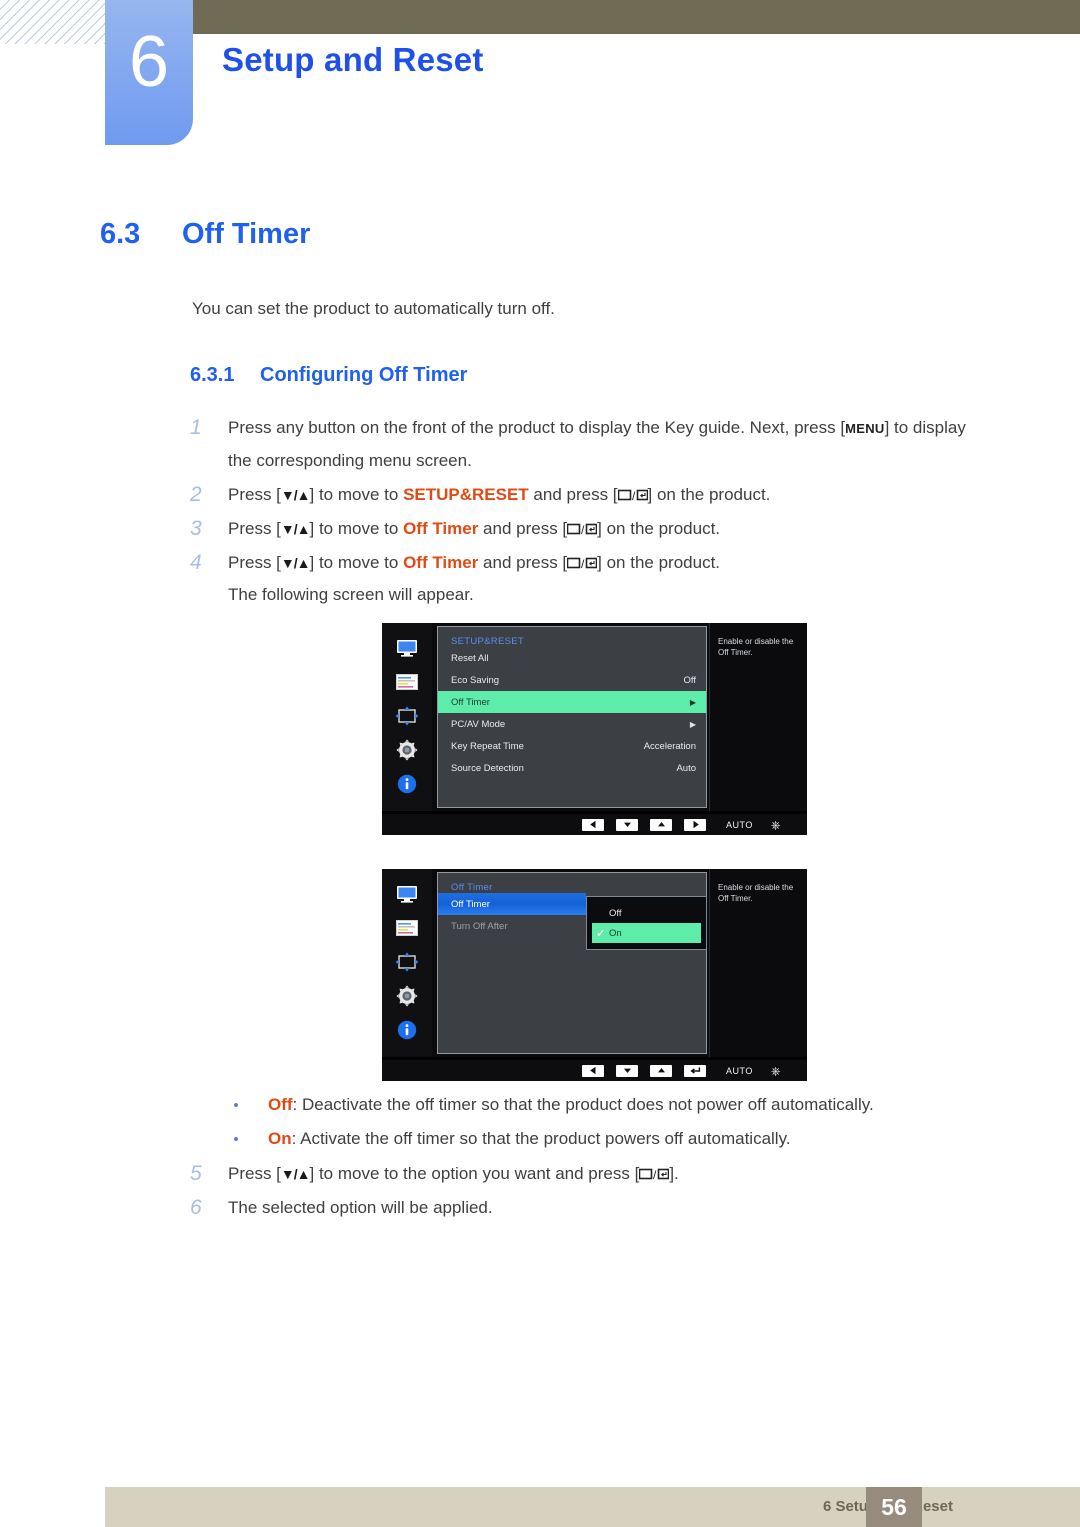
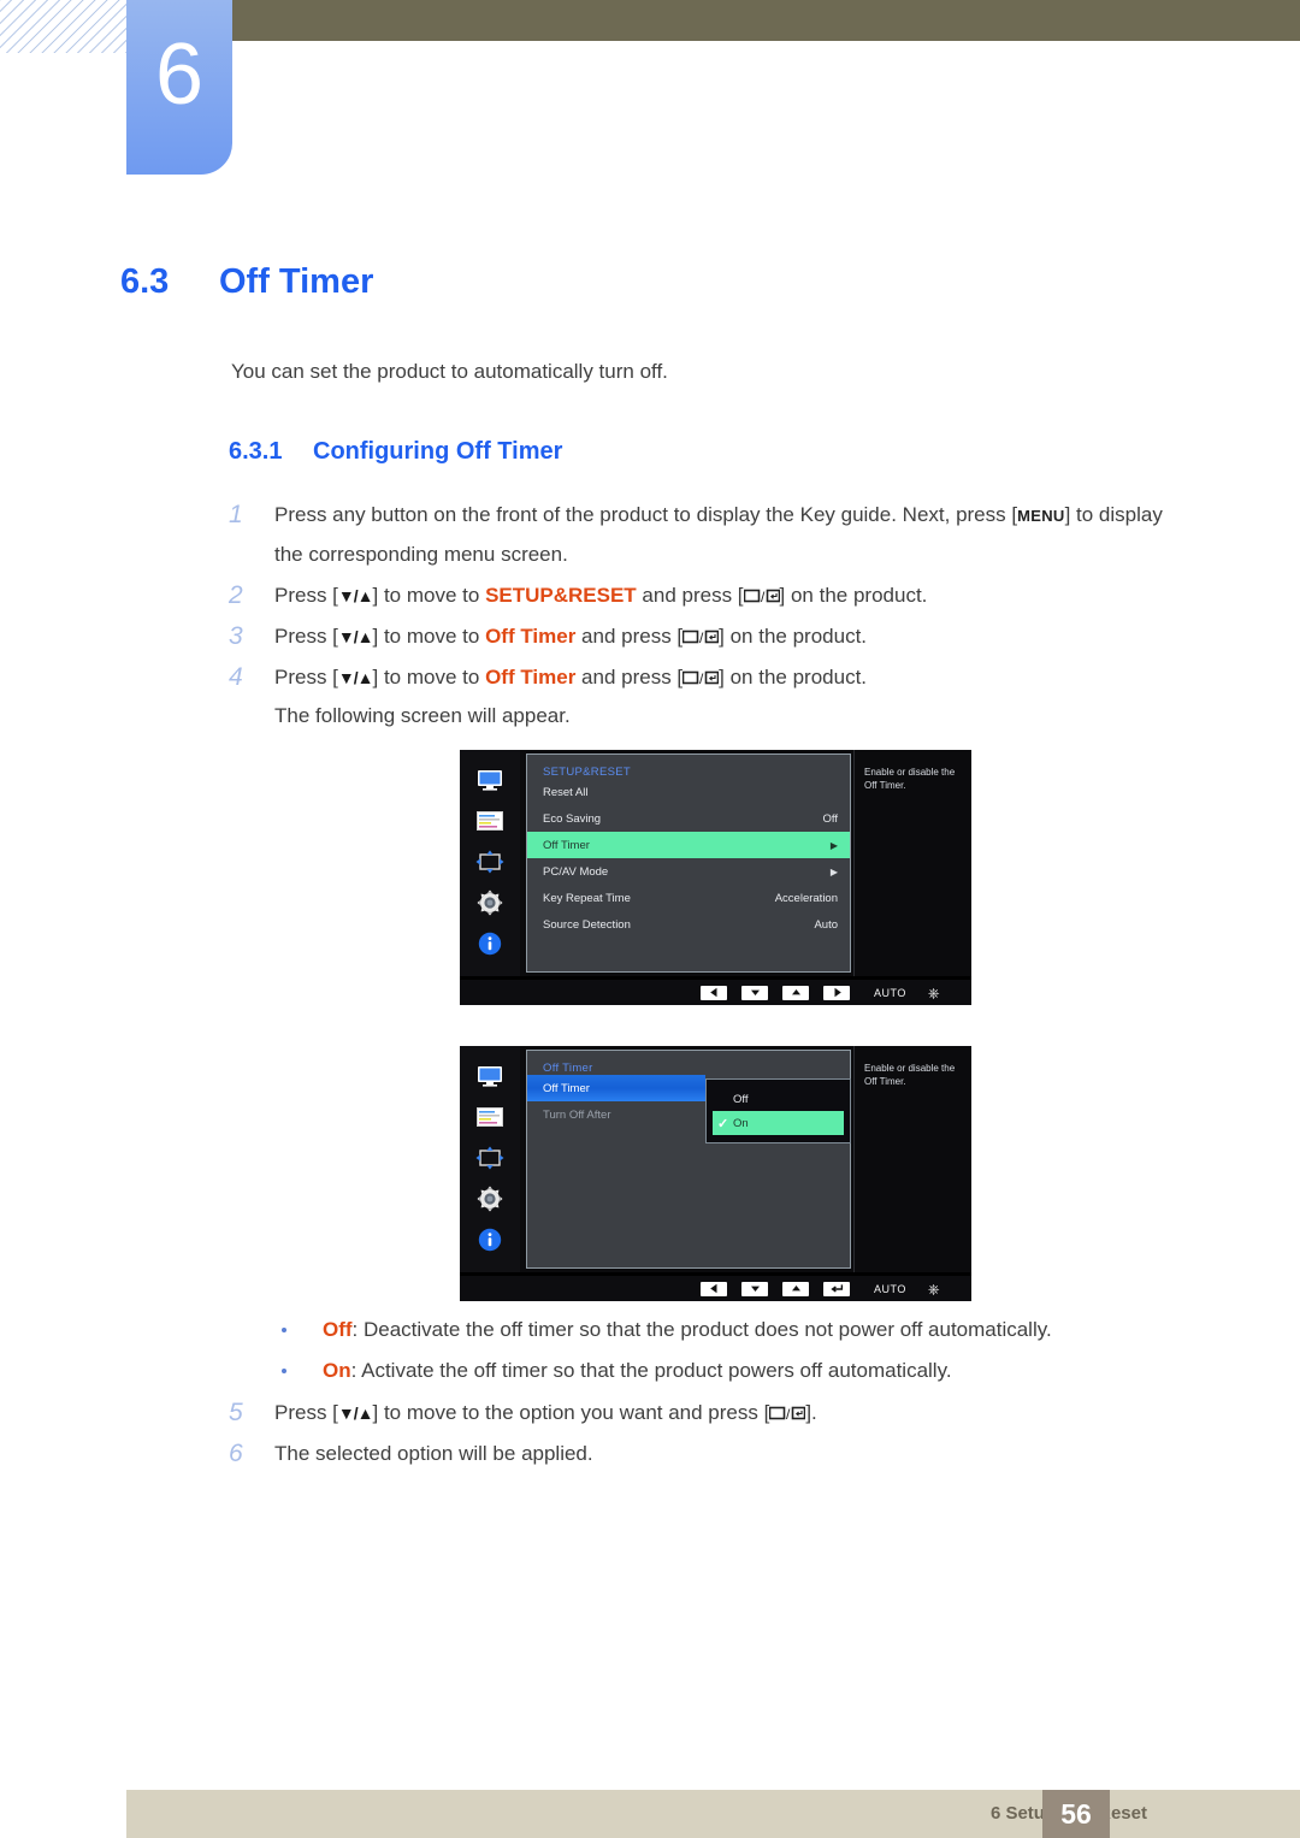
  6
- Setup and Reset
  6.3 Off Timer
  You can set the product to automatically turn off.
  6.3.1 Configuring Off Timer
  1
  Press any button on the front of the product to display the Key guide. Next, press [MENU] to display
  the corresponding menu screen.
  2
  Press [▼/▲] to move to SETUP&RESET and press [
  /
  ] on the product.
  3
  Press [▼/▲] to move to Off Timer and press [
  /
  ] on the product.
  4
  Press [▼/▲] to move to Off Timer and press [
  /
  ] on the product.
  The following screen will appear.
  SETUP&RESET
  Reset All
  Eco Saving
  Off
  Off Timer
  ▶
  PC/AV Mode
  ▶
  Key Repeat Time
  Acceleration
  Source Detection
  Auto
  Enable or disable the Off Timer.
  AUTO
  ⎈
  Off Timer
  Off Timer
  Turn Off After
  Off
  ✓
  On
  Enable or disable the Off Timer.
  AUTO
  ⎈
  Off: Deactivate the off timer so that the product does not power off automatically.
  On: Activate the off timer so that the product powers off automatically.
  5
  Press [▼/▲] to move to the option you want and press [
  /
  ].
  6
  The selected option will be applied.
  56
